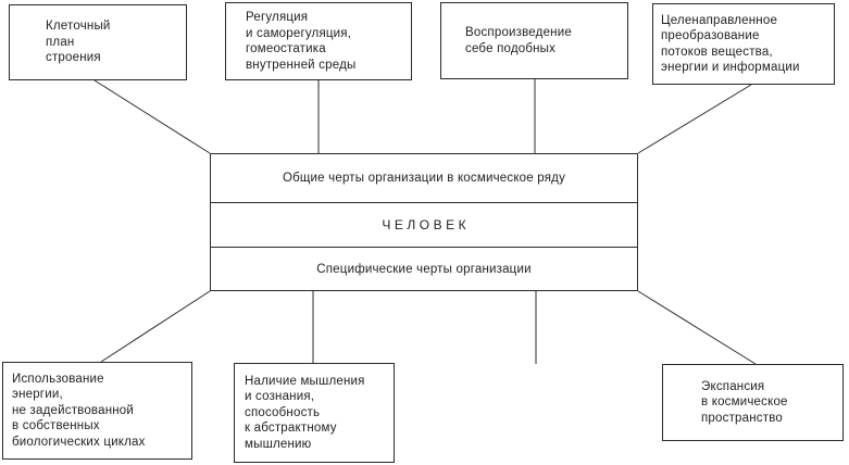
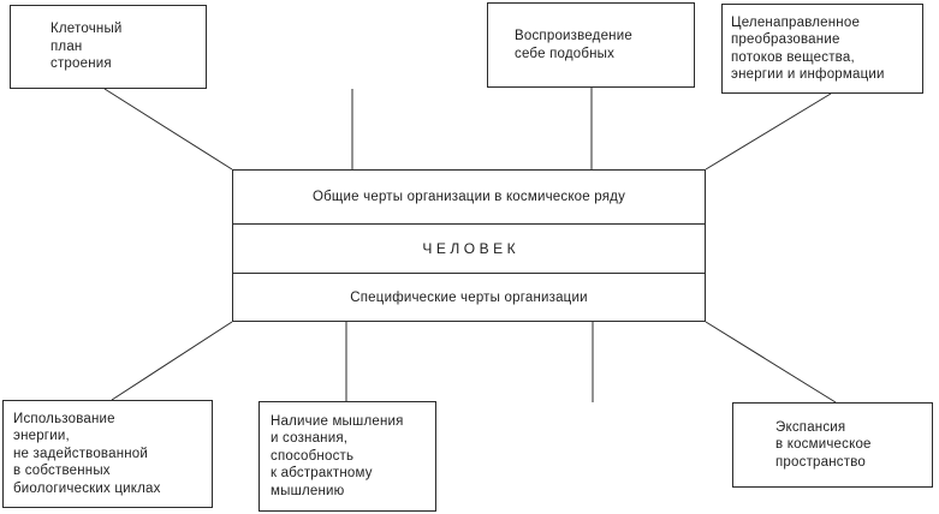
  Клеточный
  план
  строения
- Регуляция
- и саморегуляция,
- гомеостатика
- внутренней среды
  Воспроизведение
  себе подобных
  Целенаправленное
  преобразование
  потоков вещества,
  энергии и информации
  Общие черты организации в космическое ряду
  ЧЕЛОВЕК
  Специфические черты организации
  Использование
  энергии,
  не задействованной
  в собственных
  биологических циклах
  Наличие мышления
  и сознания,
  способность
  к абстрактному
  мышлению
  Экспансия
  в космическое
  пространство
